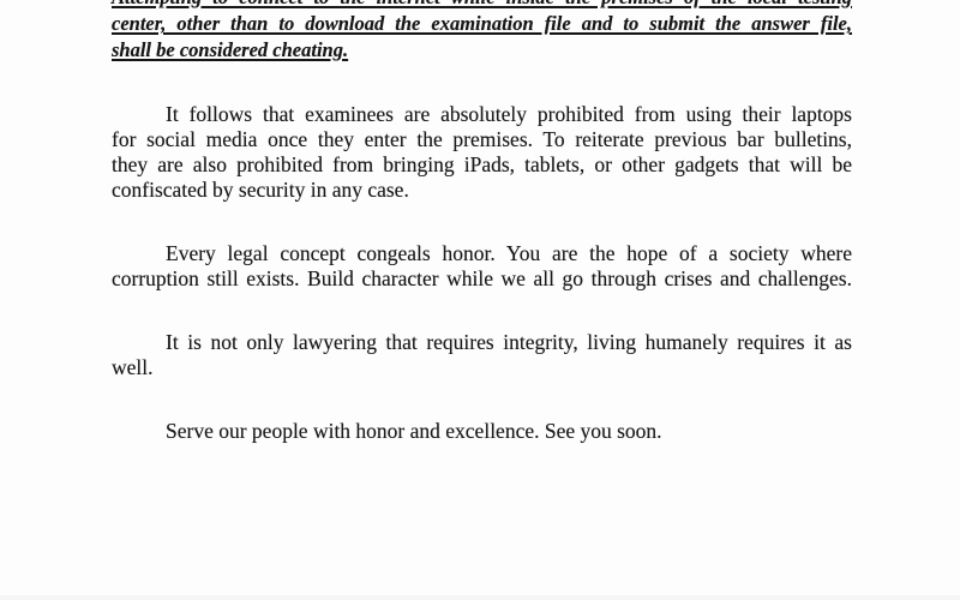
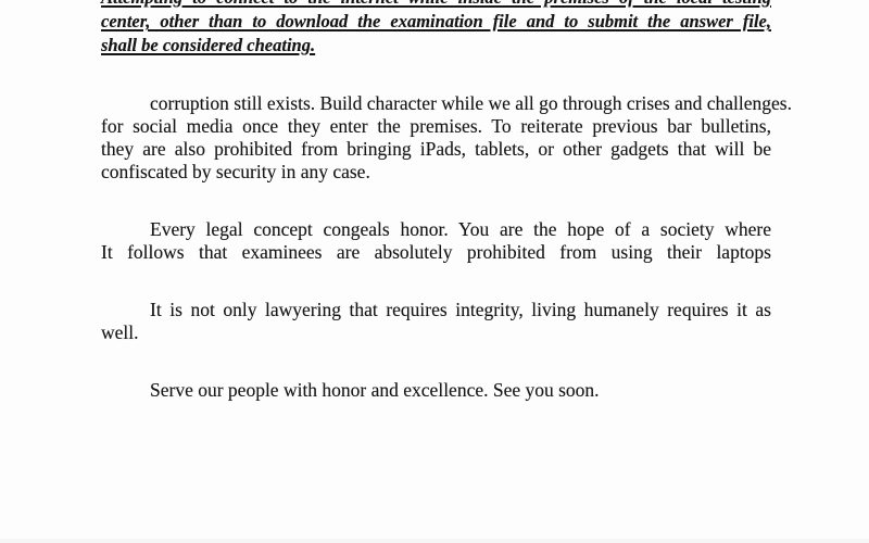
  center, other than to download the examination file and to submit the answer file,
  shall be considered cheating.
- It follows that examinees are absolutely prohibited from using their laptops
+ corruption still exists. Build character while we all go through crises and challenges.
  for social media once they enter the premises. To reiterate previous bar bulletins,
  they are also prohibited from bringing iPads, tablets, or other gadgets that will be
  confiscated by security in any case.
  Every legal concept congeals honor. You are the hope of a society where
- corruption still exists. Build character while we all go through crises and challenges.
+ It follows that examinees are absolutely prohibited from using their laptops
  It is not only lawyering that requires integrity, living humanely requires it as
  well.
  Serve our people with honor and excellence. See you soon.
